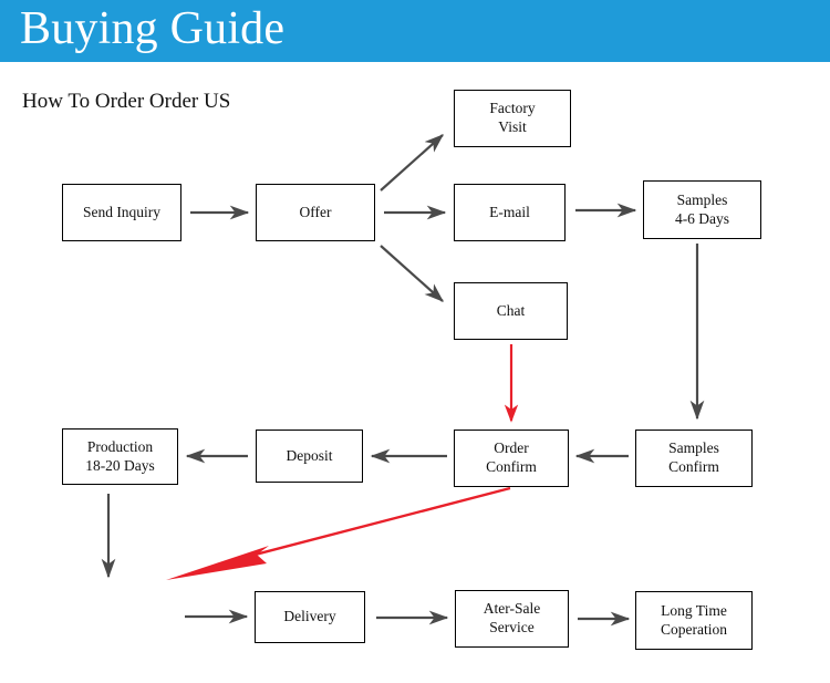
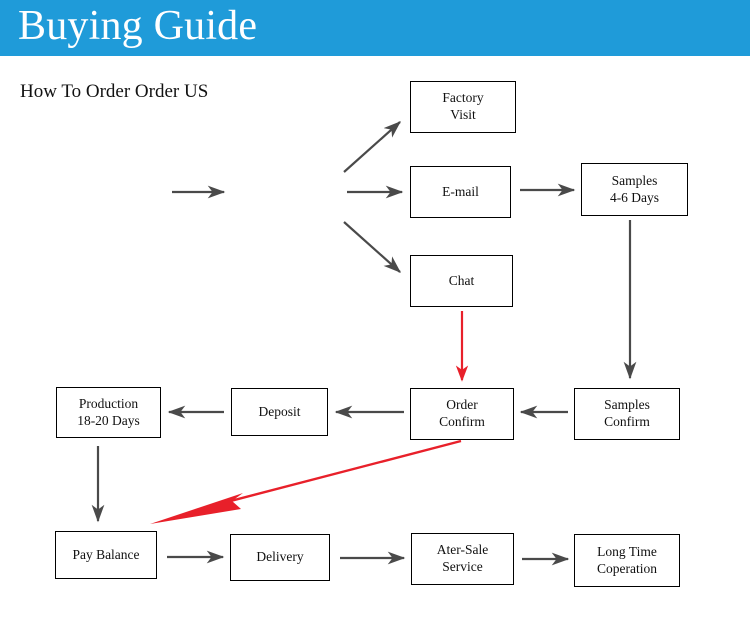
  Buying Guide
  How To Order Order US
- Send Inquiry
- Offer
  Factory
  Visit
  E-mail
  Chat
  Samples
  4-6 Days
  Samples
  Confirm
  Order
  Confirm
  Deposit
  Production
  18-20 Days
+ Pay Balance
  Delivery
  Ater-Sale
  Service
  Long Time
  Coperation
